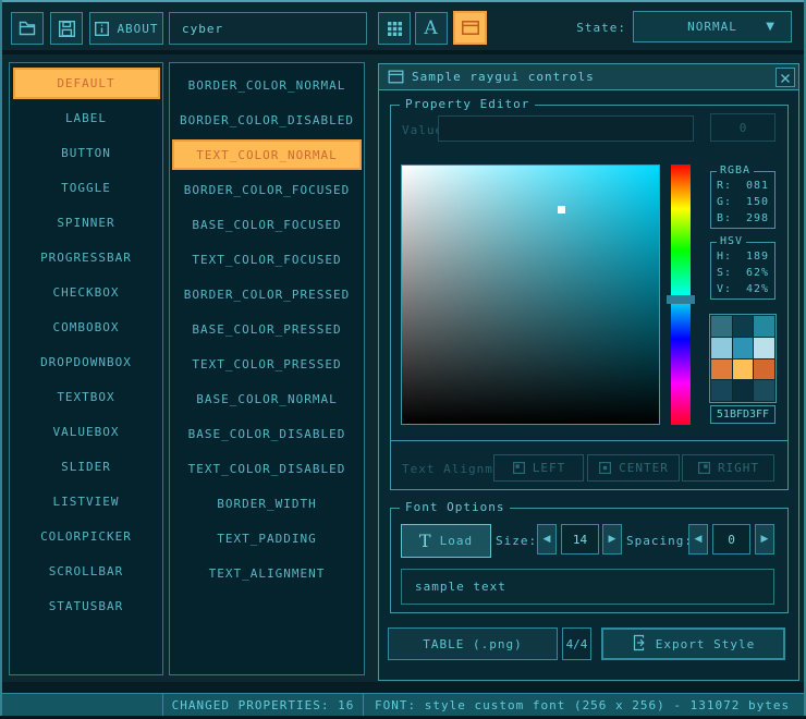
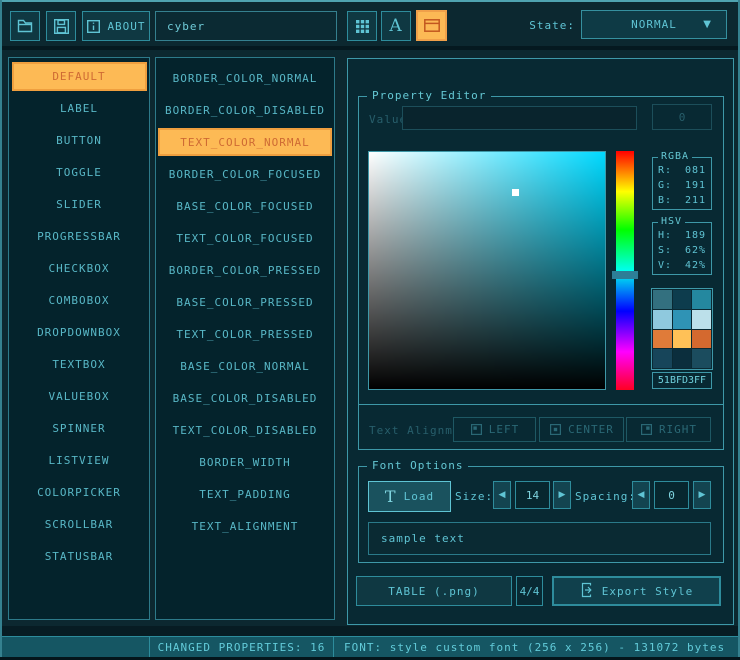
  ABOUT
  cyber
  A
  State:
  NORMAL
  ▼
  DEFAULT
  LABEL
  BUTTON
  TOGGLE
- SPINNER
+ SLIDER
  PROGRESSBAR
  CHECKBOX
  COMBOBOX
  DROPDOWNBOX
  TEXTBOX
  VALUEBOX
- SLIDER
+ SPINNER
  LISTVIEW
  COLORPICKER
  SCROLLBAR
  STATUSBAR
  BORDER_COLOR_NORMAL
  BORDER_COLOR_DISABLED
  TEXT_COLOR_NORMAL
  BORDER_COLOR_FOCUSED
  BASE_COLOR_FOCUSED
  TEXT_COLOR_FOCUSED
  BORDER_COLOR_PRESSED
  BASE_COLOR_PRESSED
  TEXT_COLOR_PRESSED
  BASE_COLOR_NORMAL
  BASE_COLOR_DISABLED
  TEXT_COLOR_DISABLED
  BORDER_WIDTH
  TEXT_PADDING
  TEXT_ALIGNMENT
- Sample raygui controls
  Property Editor
  0
  RGBA
  R:
  081
  G:
- 150
+ 191
  B:
- 298
+ 211
  HSV
  H:
  189
  S:
  62%
  V:
  42%
  51BFD3FF
  Text Alignm
  LEFT
  CENTER
  RIGHT
  Font Options
  T
  Load
  Size:
  ◀
  14
  ▶
  Spacing
  ◀
  0
  ▶
  sample text
  TABLE (.png)
  4/4
  Export Style
  CHANGED PROPERTIES: 16
  FONT: style custom font (256 x 256) - 131072 bytes
